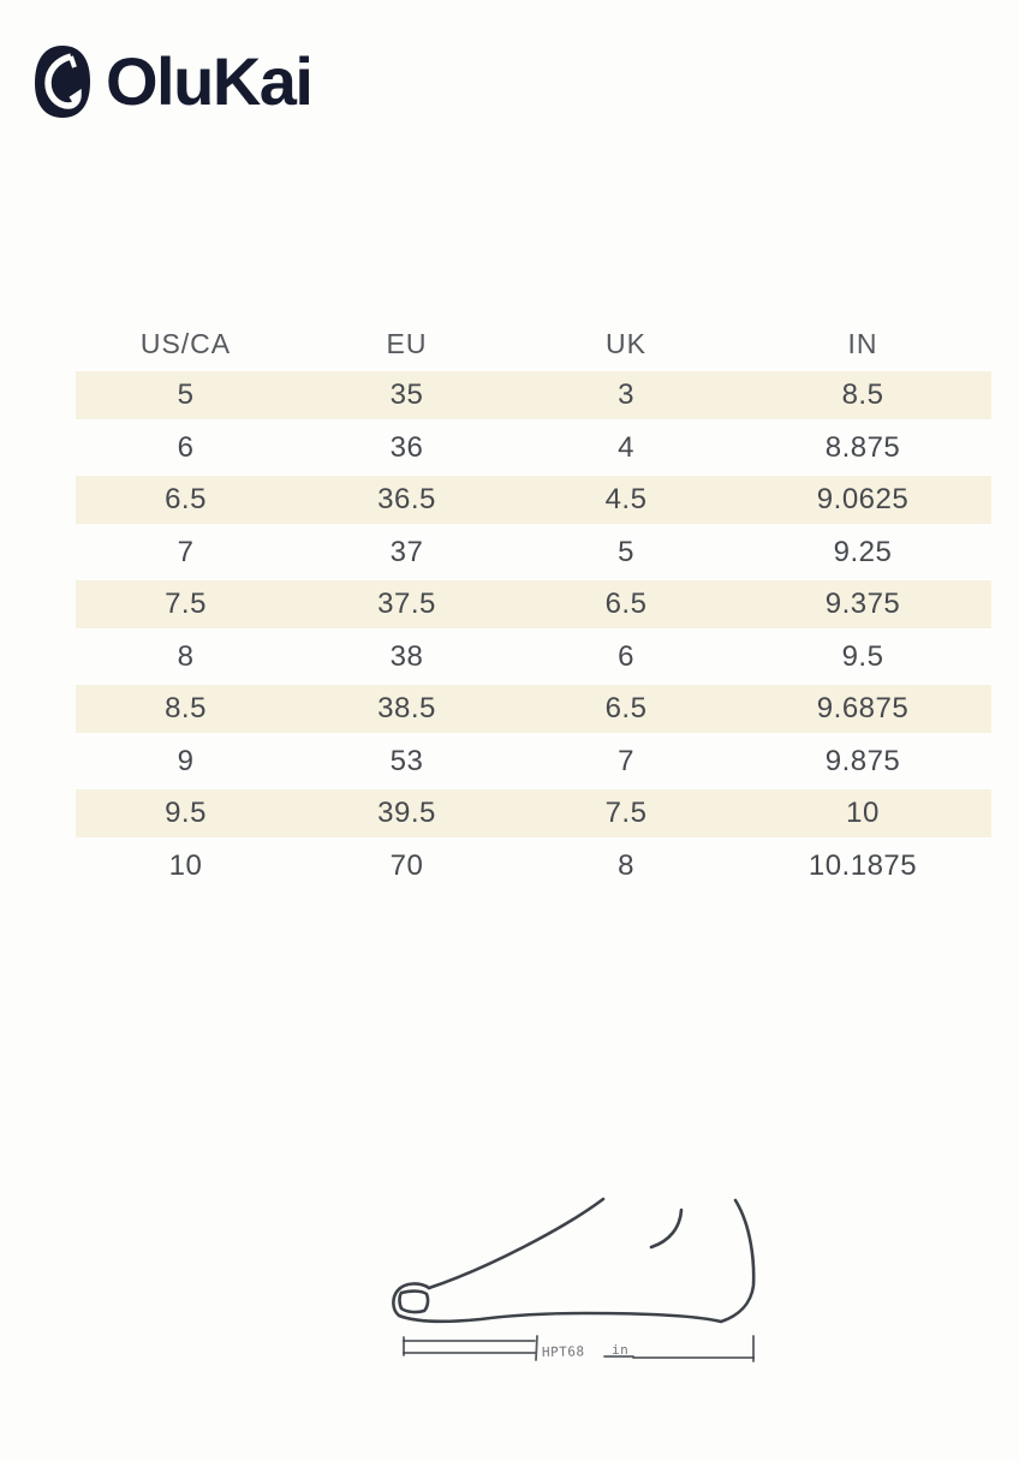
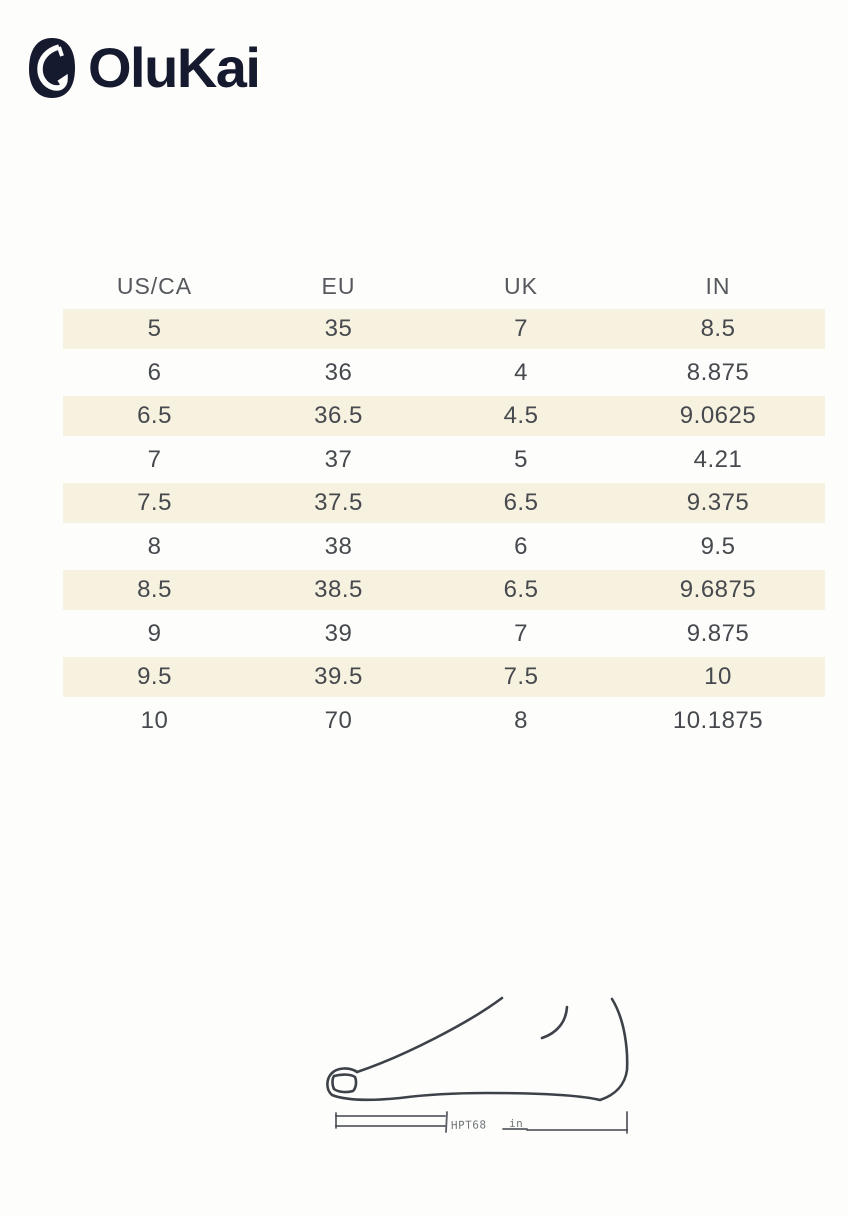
  OluKai
  US/CA	EU	UK	IN
- 5	35	3	8.5
+ 5	35	7	8.5
  6	36	4	8.875
  6.5	36.5	4.5	9.0625
- 7	37	5	9.25
+ 7	37	5	4.21
  7.5	37.5	6.5	9.375
  8	38	6	9.5
  8.5	38.5	6.5	9.6875
- 9	53	7	9.875
+ 9	39	7	9.875
  9.5	39.5	7.5	10
  10	70	8	10.1875
  HPT68
  in
